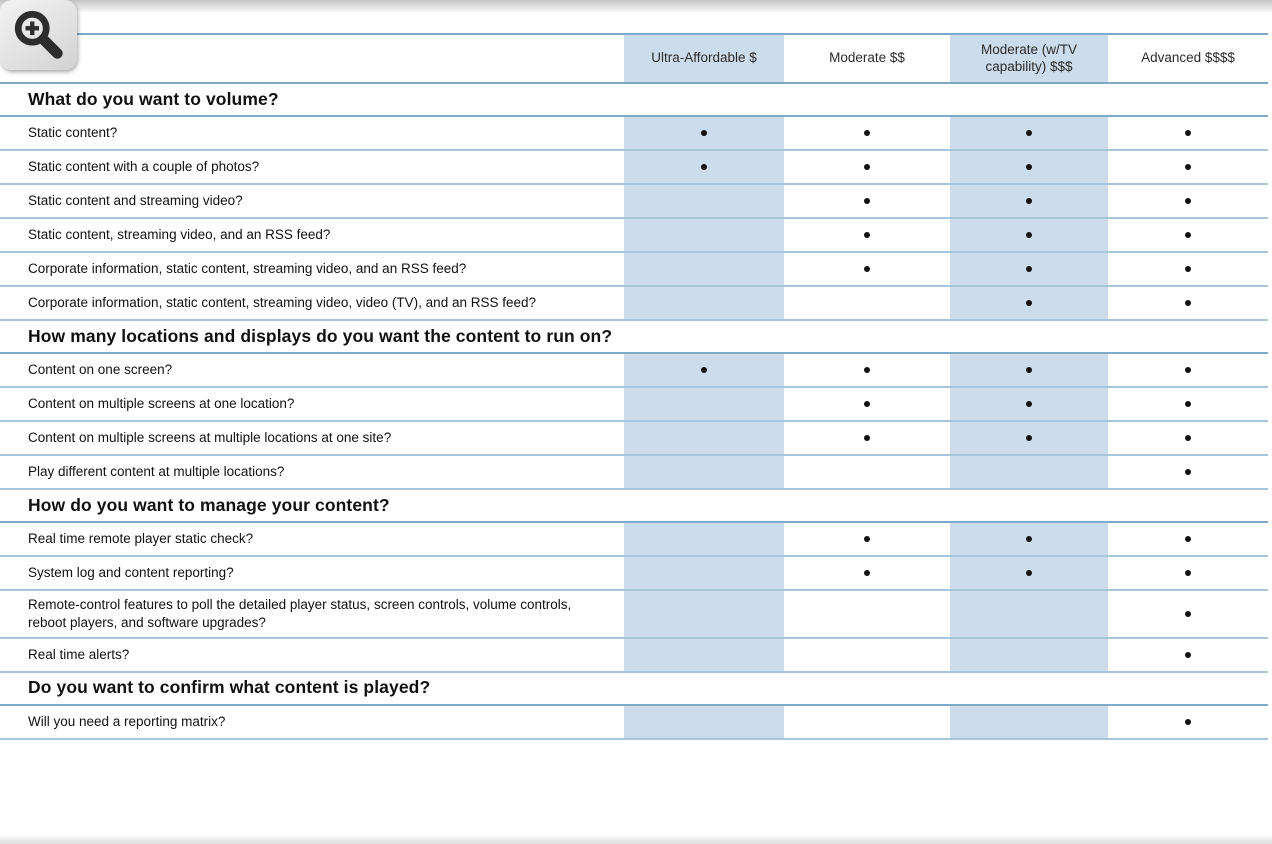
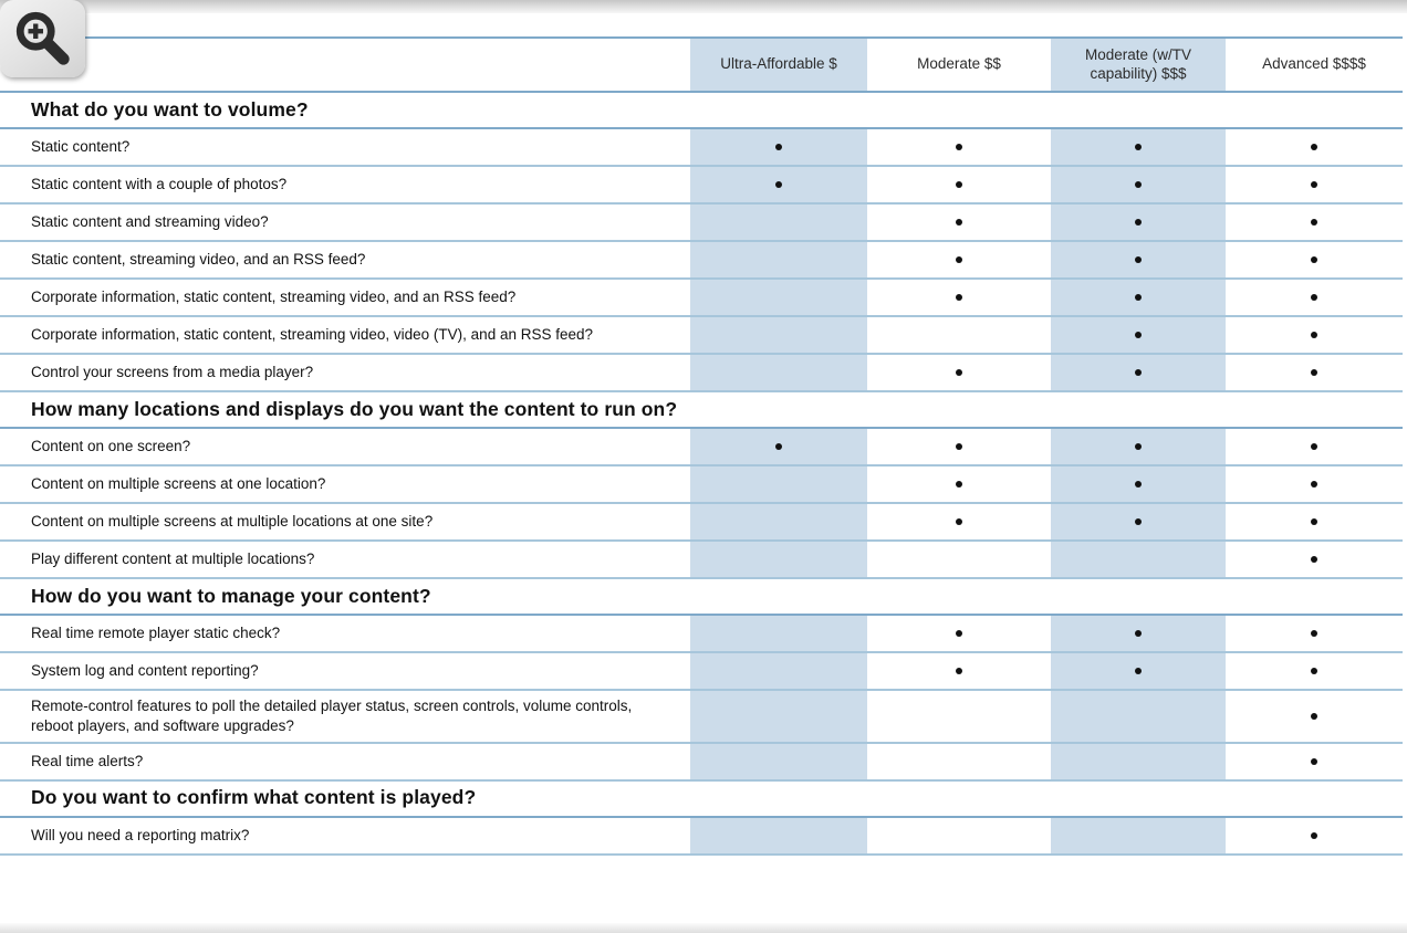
  Ultra-Affordable $
  Moderate $$
  Moderate (w/TV capability) $$$
  Advanced $$$$
  What do you want to volume?
  Static content?
  Static content with a couple of photos?
  Static content and streaming video?
  Static content, streaming video, and an RSS feed?
  Corporate information, static content, streaming video, and an RSS feed?
  Corporate information, static content, streaming video, video (TV), and an RSS feed?
+ Control your screens from a media player?
  How many locations and displays do you want the content to run on?
  Content on one screen?
  Content on multiple screens at one location?
  Content on multiple screens at multiple locations at one site?
  Play different content at multiple locations?
  How do you want to manage your content?
  Real time remote player static check?
  System log and content reporting?
  Remote-control features to poll the detailed player status, screen controls, volume controls, reboot players, and software upgrades?
  Real time alerts?
  Do you want to confirm what content is played?
  Will you need a reporting matrix?
